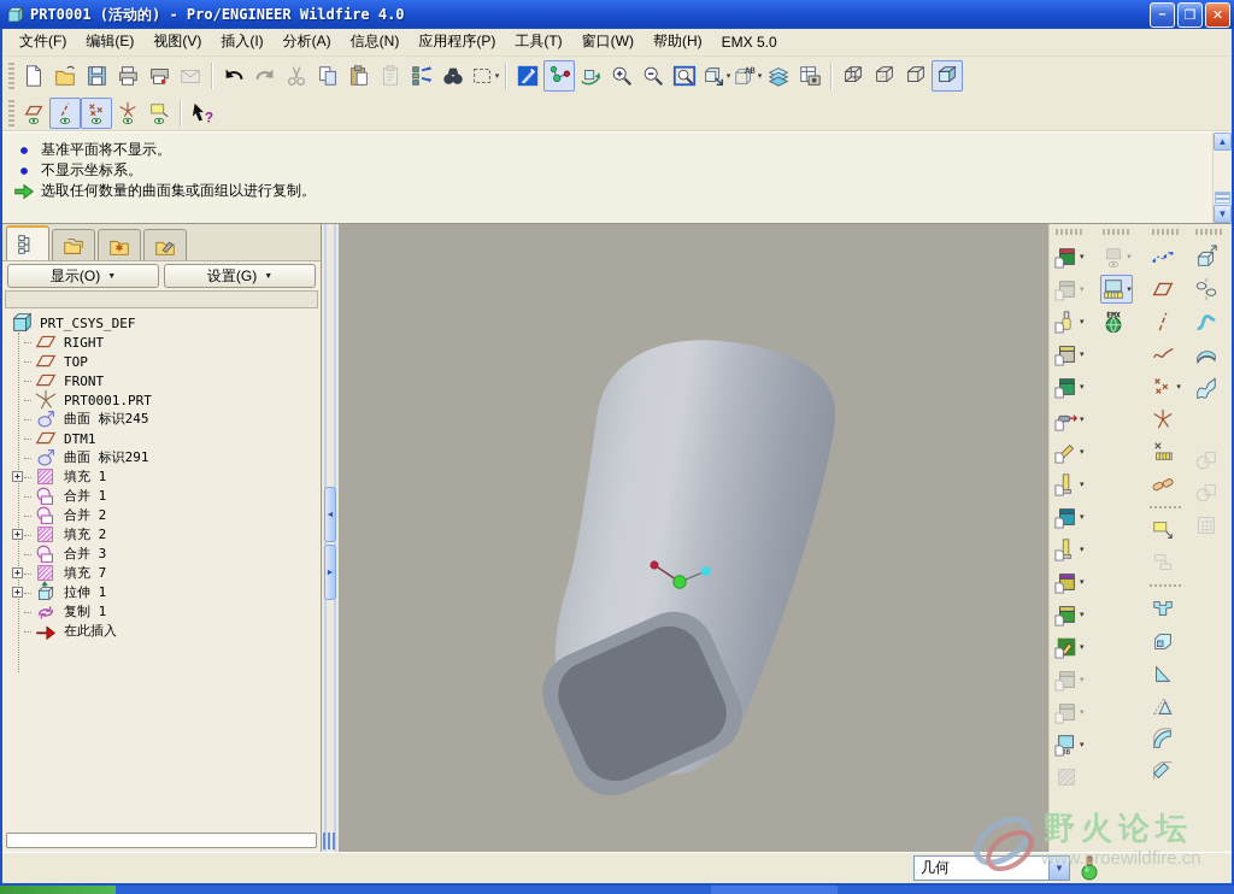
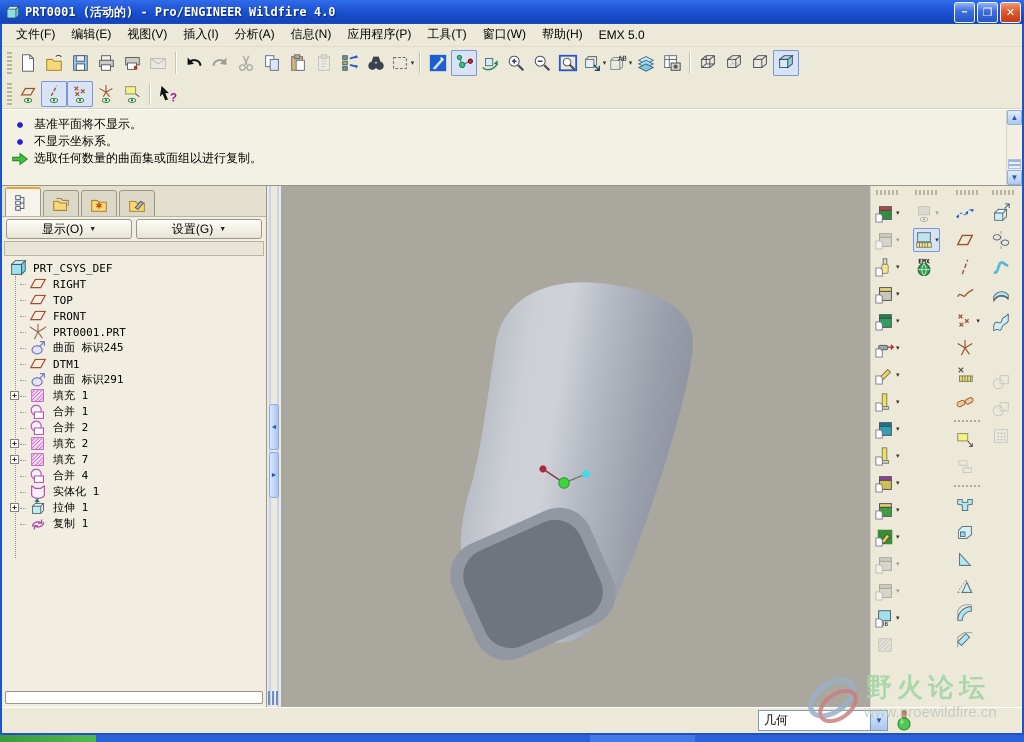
  PRT0001 (活动的) - Pro/ENGINEER Wildfire 4.0
  －
  ❐
  ✕
  文件(F)
  编辑(E)
  视图(V)
  插入(I)
  分析(A)
  信息(N)
  应用程序(P)
  工具(T)
  窗口(W)
  帮助(H)
  EMX 5.0
  AB
  ?
  基准平面将不显示。
  不显示坐标系。
  选取任何数量的曲面集或面组以进行复制。
  ▲
  ▼
  ✱
  显示(O)
  设置(G)
  PRT_CSYS_DEF
  RIGHT
  TOP
  FRONT
  PRT0001.PRT
  曲面 标识245
  DTM1
  曲面 标识291
  +
  填充 1
  合并 1
  合并 2
  +
  填充 2
- 合并 3
  +
  填充 7
+ 合并 4
+ 实体化 1
  +
  拉伸 1
  复制 1
- 在此插入
  几何
  ▼
  野火论坛
  www.proewildfire.cn
